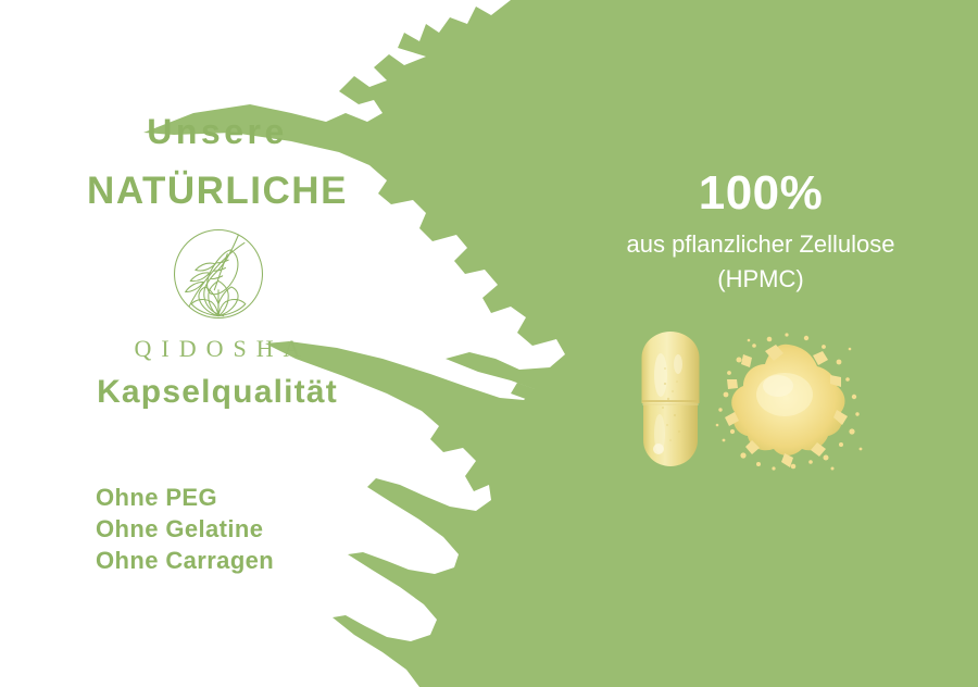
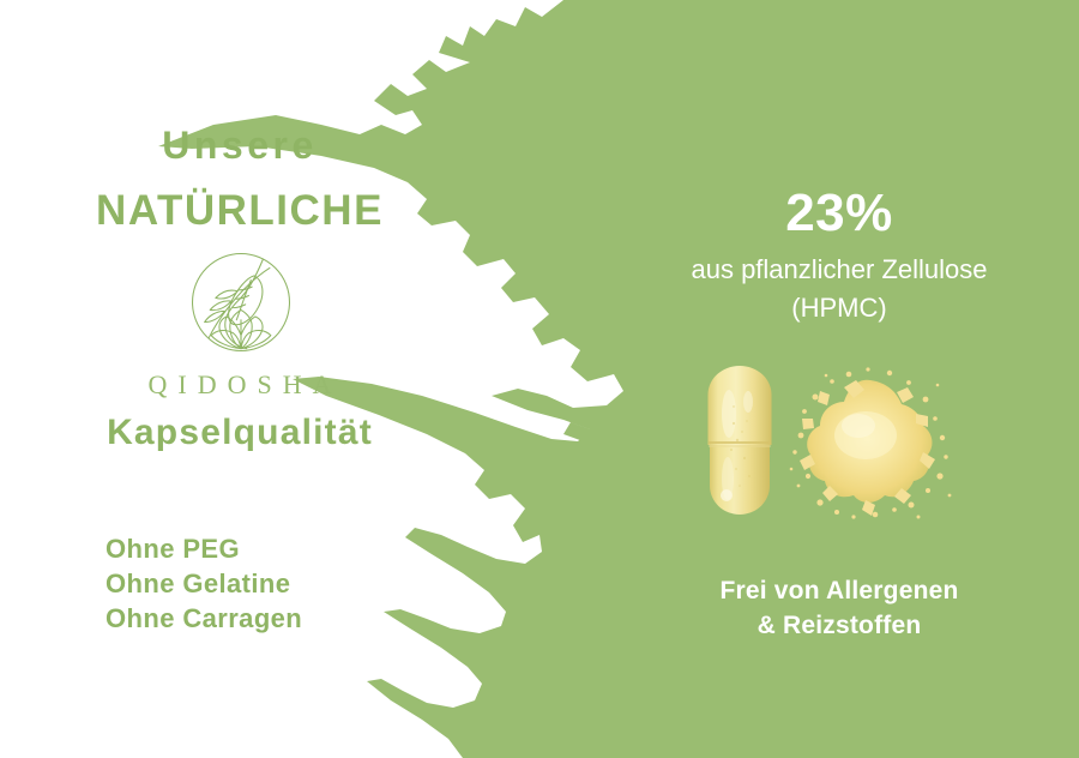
  Unsere
  NATÜRLICHE
  QIDOSHA
  Kapselqualität
  Ohne PEG
  Ohne Gelatine
  Ohne Carragen
- 100%
+ 23%
  aus pflanzlicher Zellulose
  (HPMC)
+ Frei von Allergenen
+ & Reizstoffen
